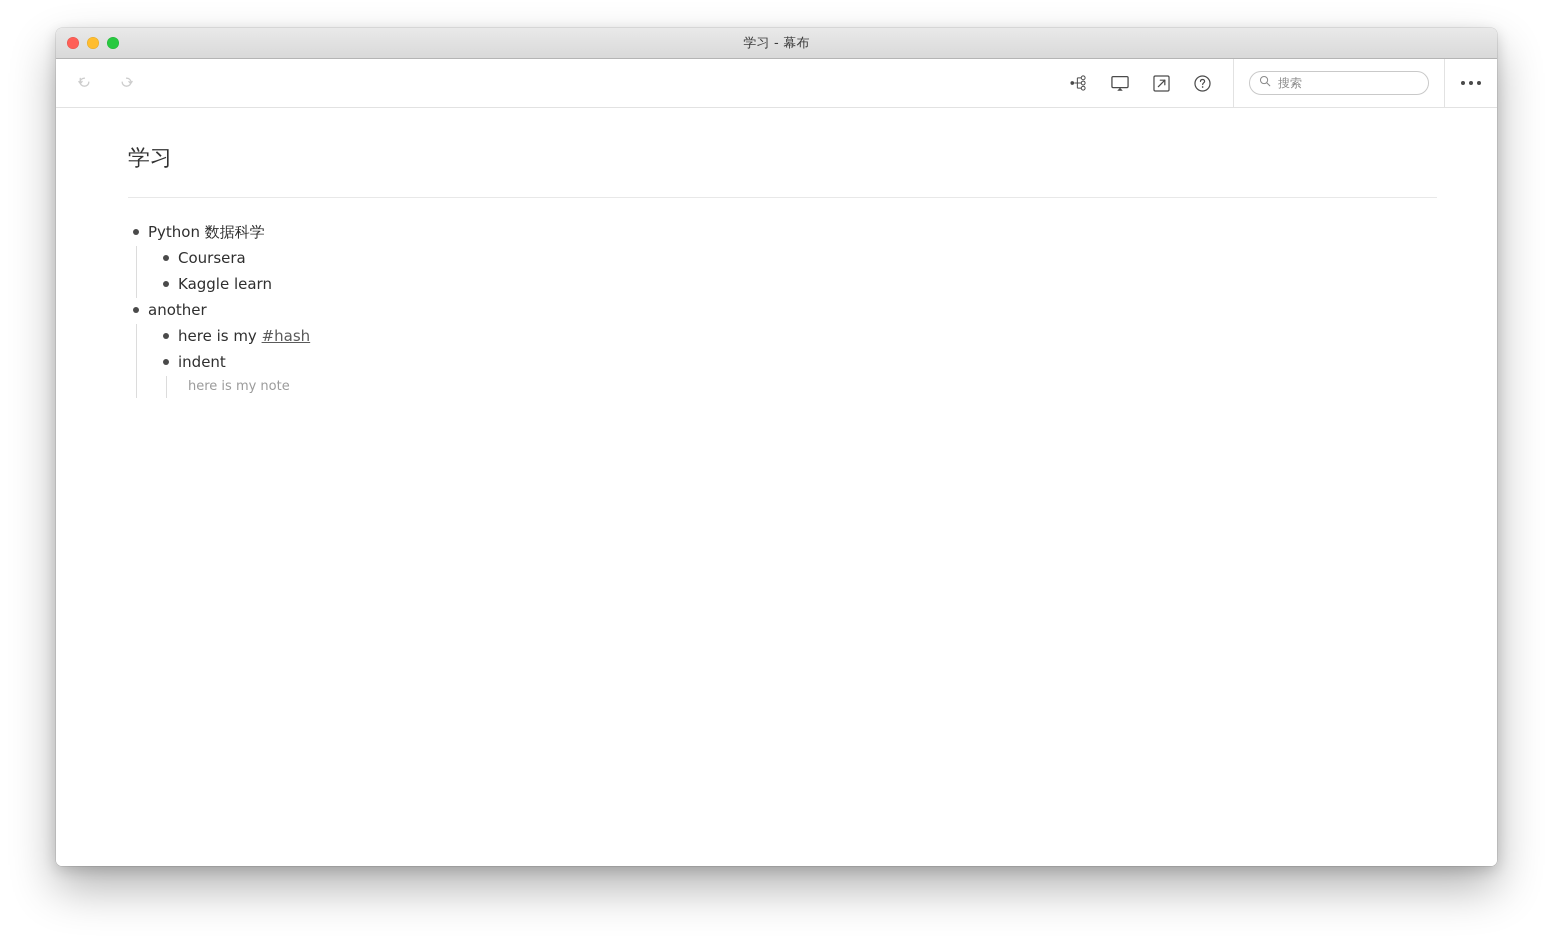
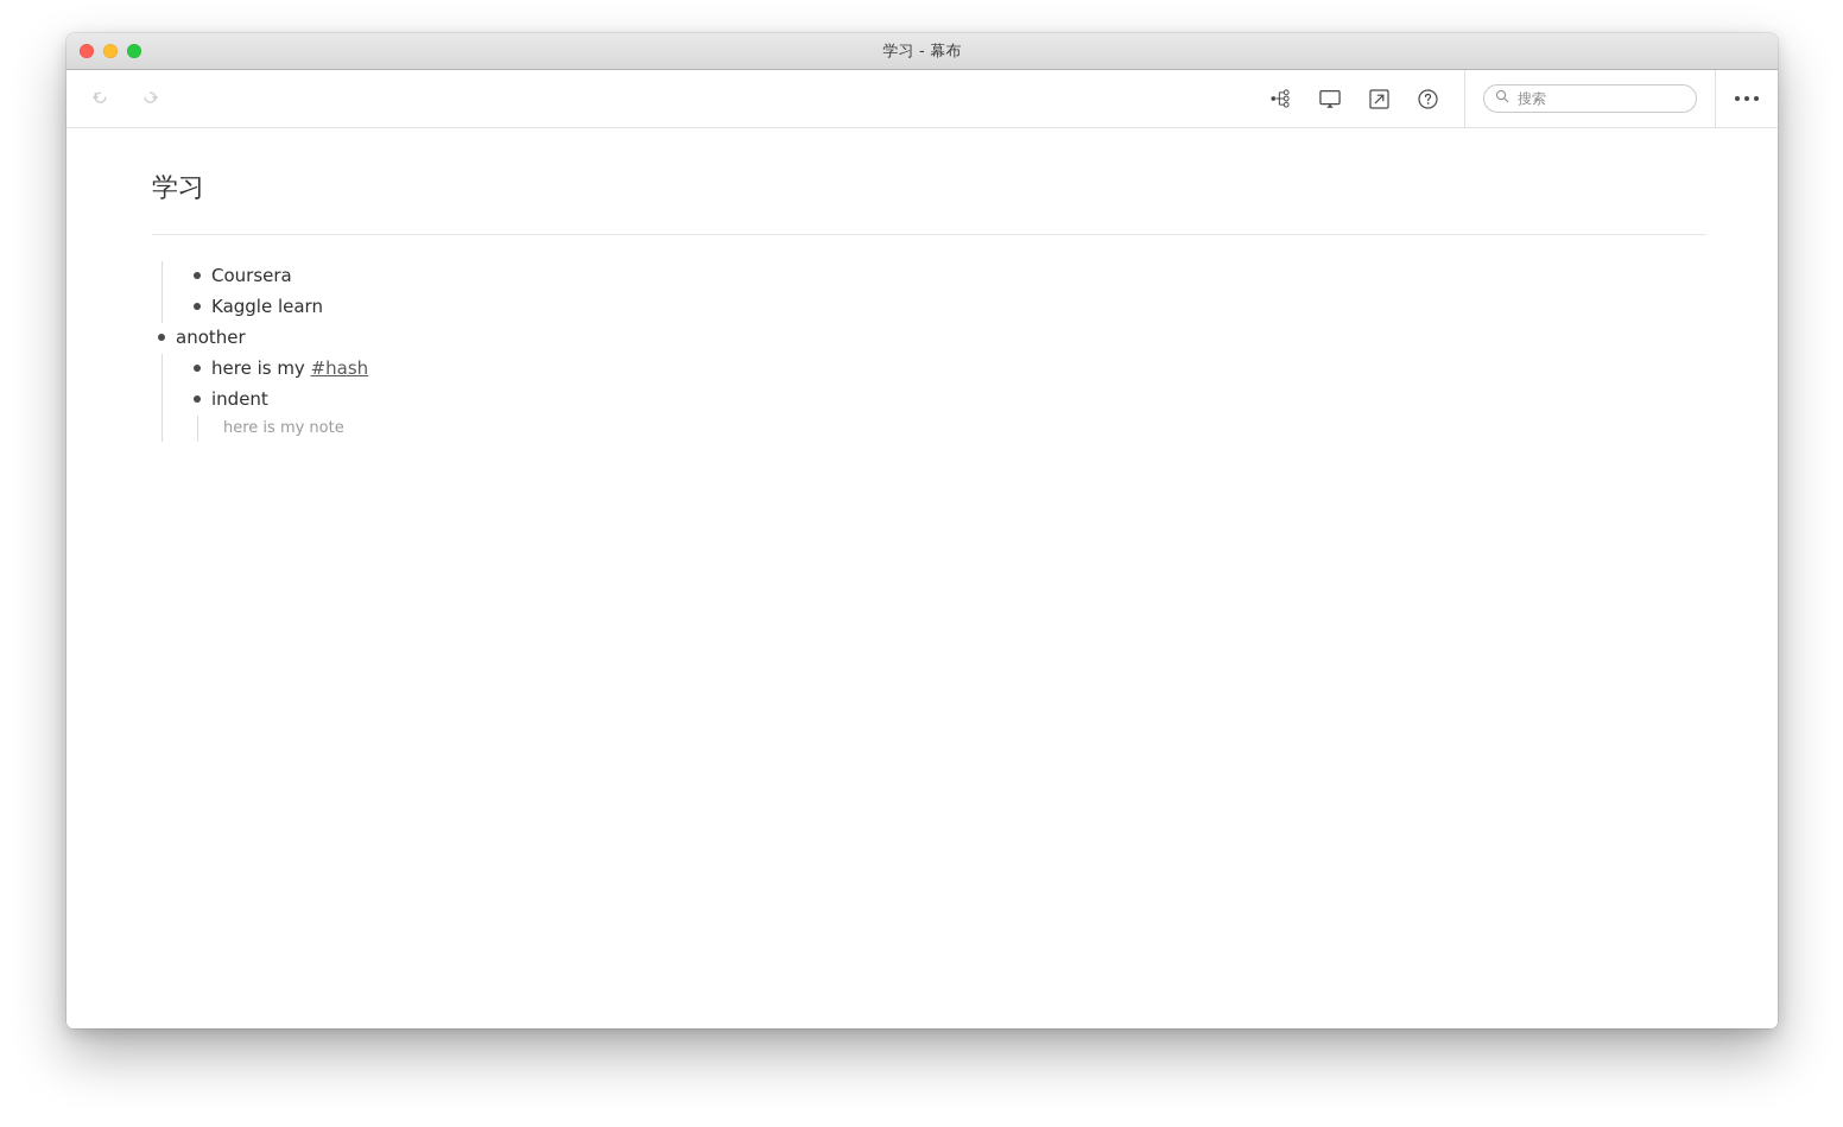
  学习 - 幕布
  搜索
  学习
- Python 数据科学
  Coursera
  Kaggle learn
  another
  here is my #hash
  indent
  here is my note
